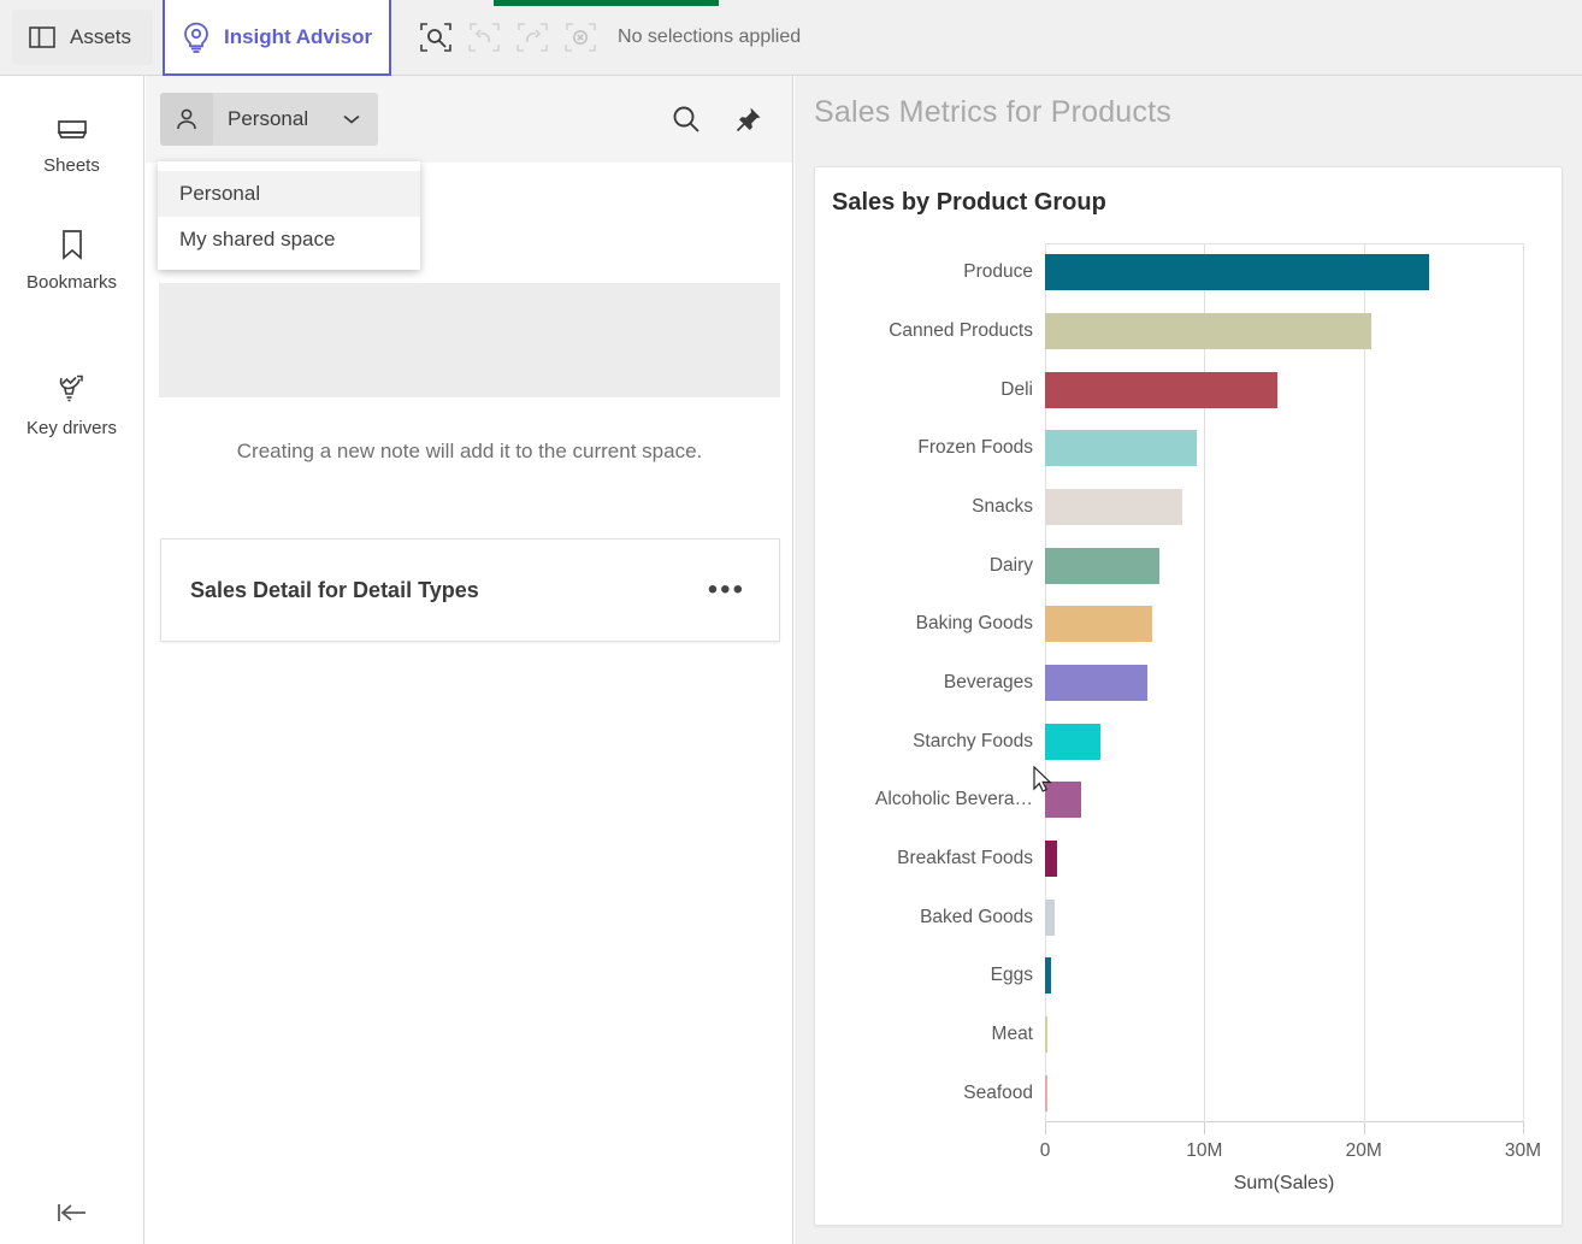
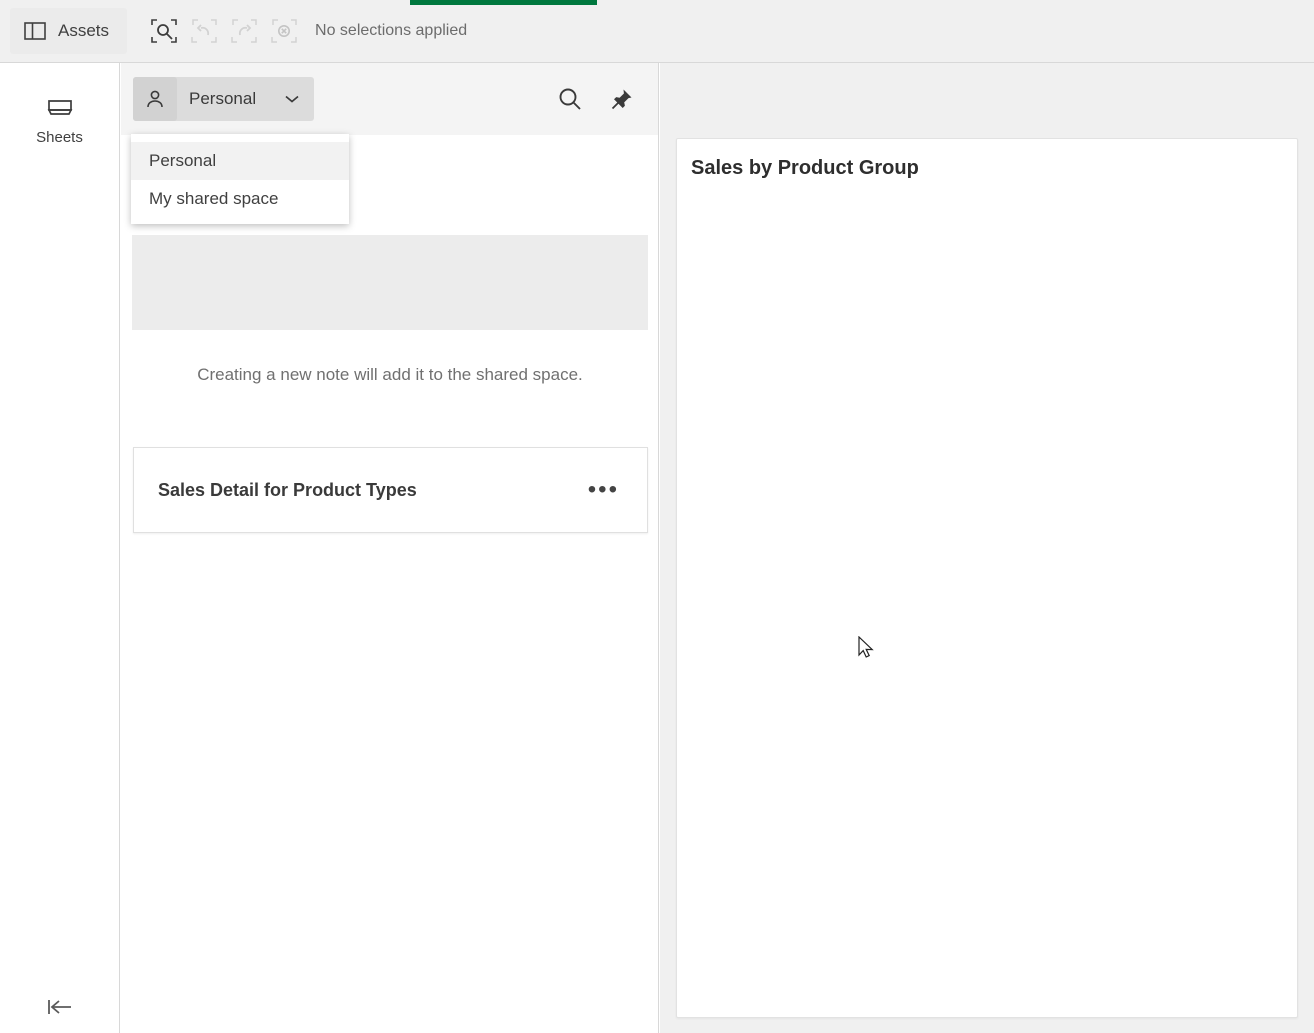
  Assets
- Insight Advisor
  No selections applied
  Sheets
- Bookmarks
- Key drivers
  Personal
- Creating a new note will add it to the current space.
+ Creating a new note will add it to the shared space.
- Sales Detail for Detail Types
+ Sales Detail for Product Types
  •••
  Personal
  My shared space
- Sales Metrics for Products
  Sales by Product Group
- Produce
- Canned Products
- Deli
- Frozen Foods
- Snacks
- Dairy
- Baking Goods
- Beverages
- Starchy Foods
- Alcoholic Bevera…
- Breakfast Foods
- Baked Goods
- Eggs
- Meat
- Seafood
- 0
- 10M
- 20M
- 30M
- Sum(Sales)
